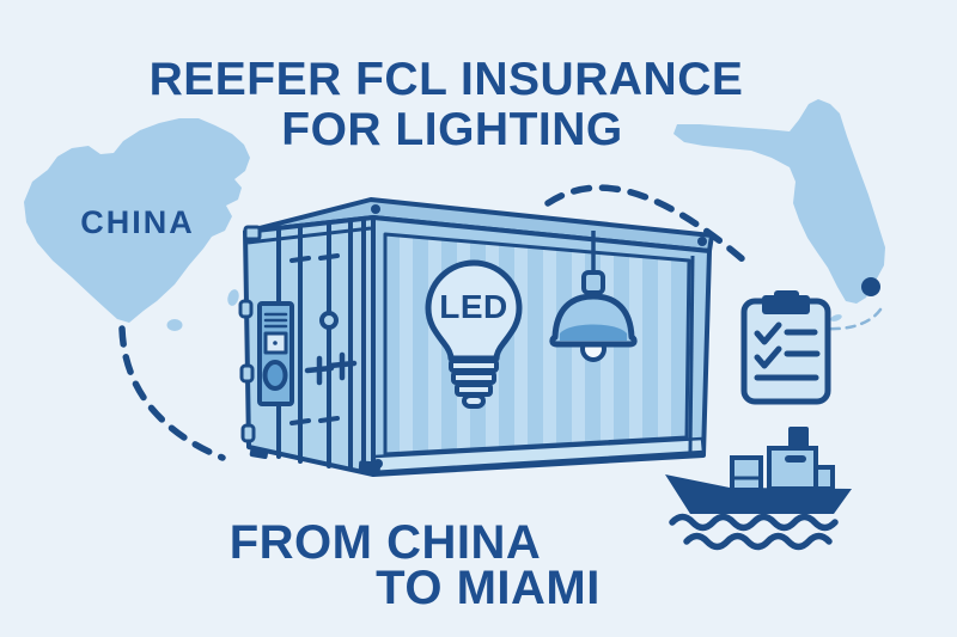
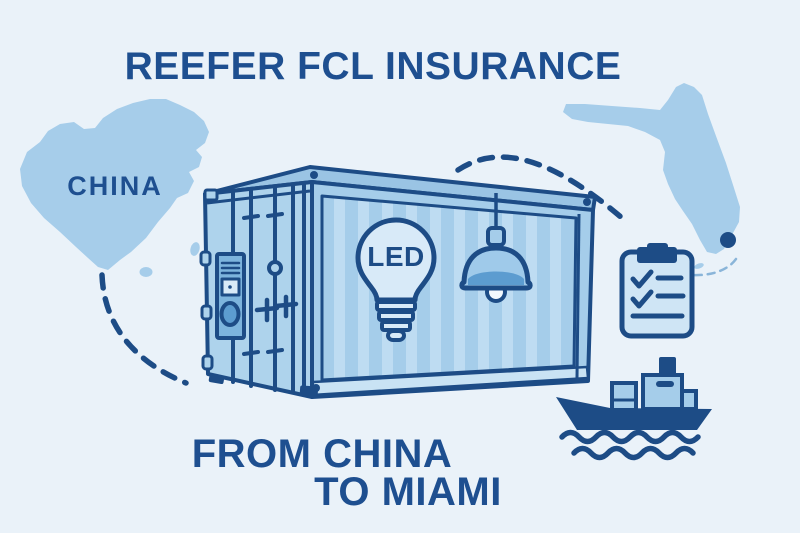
  REEFER FCL INSURANCE
- FOR LIGHTING
  CHINA
  LED
  FROM CHINA
  TO MIAMI
